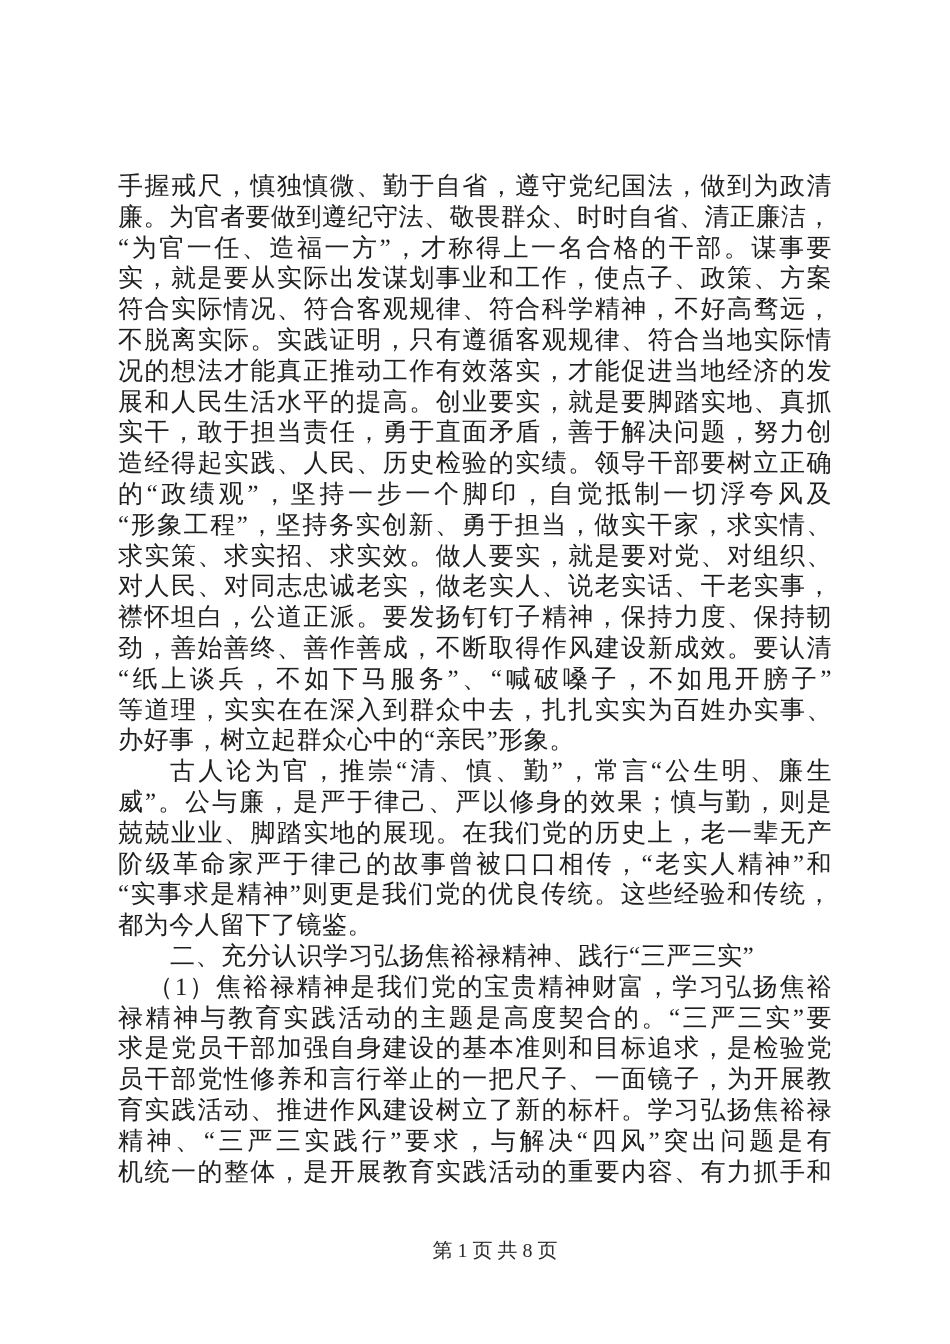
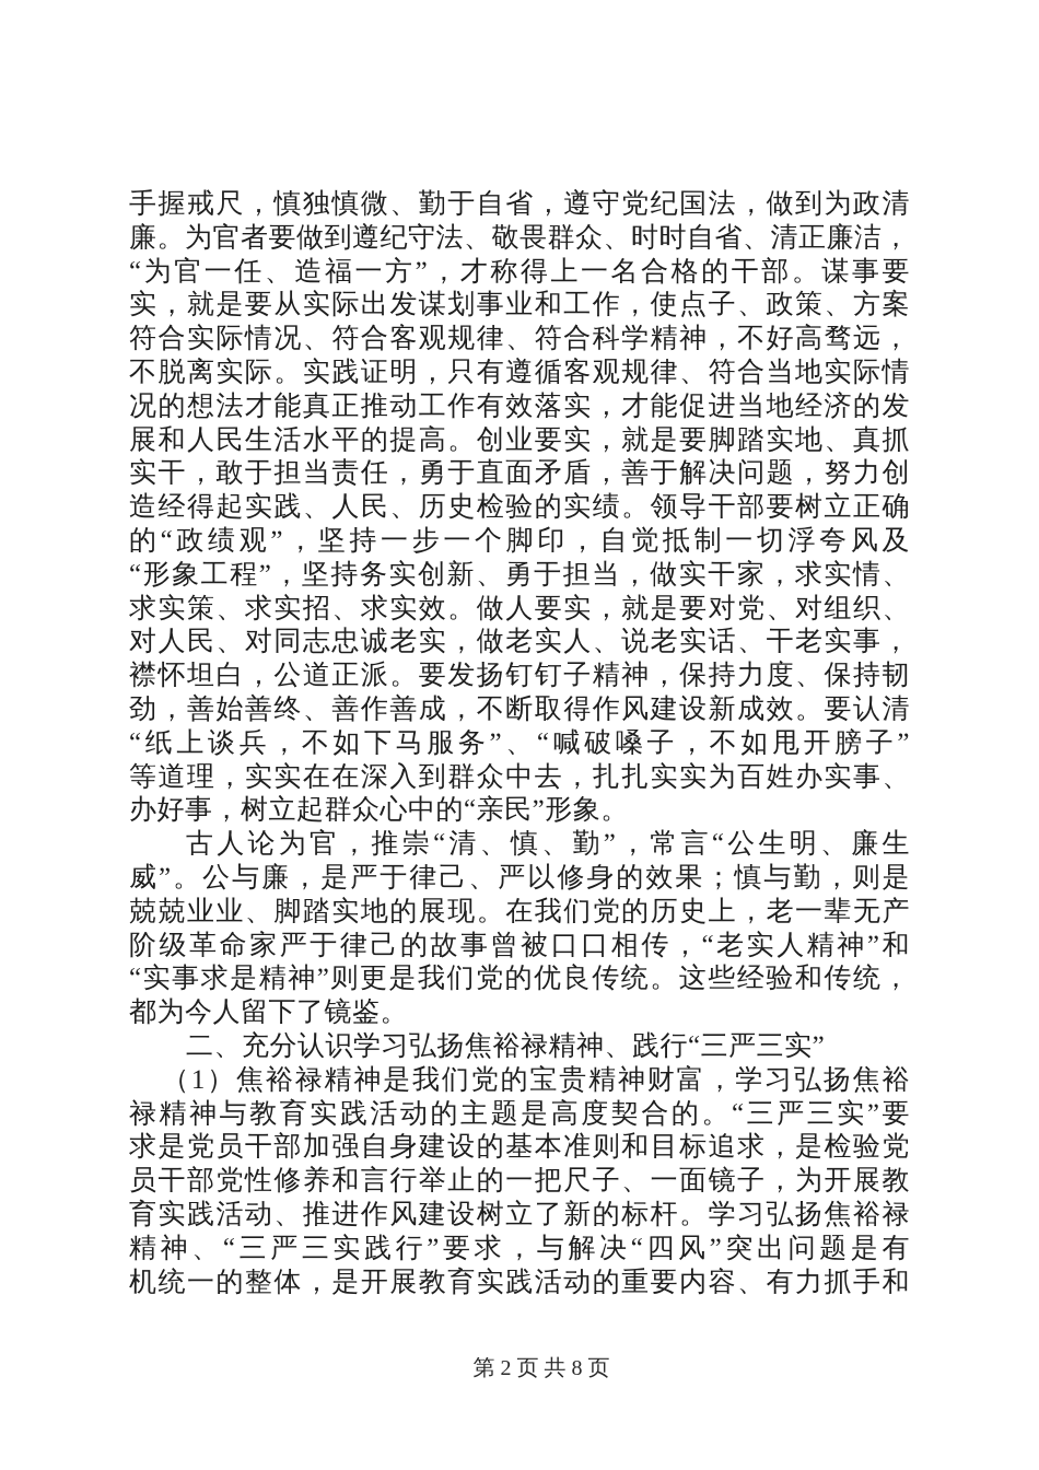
  手握戒尺，慎独慎微、勤于自省，遵守党纪国法，做到为政清
  廉。为官者要做到遵纪守法、敬畏群众、时时自省、清正廉洁，
  “为官一任、造福一方”，才称得上一名合格的干部。谋事要
  实，就是要从实际出发谋划事业和工作，使点子、政策、方案
  符合实际情况、符合客观规律、符合科学精神，不好高骛远，
  不脱离实际。实践证明，只有遵循客观规律、符合当地实际情
  况的想法才能真正推动工作有效落实，才能促进当地经济的发
  展和人民生活水平的提高。创业要实，就是要脚踏实地、真抓
  实干，敢于担当责任，勇于直面矛盾，善于解决问题，努力创
  造经得起实践、人民、历史检验的实绩。领导干部要树立正确
  的“政绩观”，坚持一步一个脚印，自觉抵制一切浮夸风及
  “形象工程”，坚持务实创新、勇于担当，做实干家，求实情、
  求实策、求实招、求实效。做人要实，就是要对党、对组织、
  对人民、对同志忠诚老实，做老实人、说老实话、干老实事，
  襟怀坦白，公道正派。要发扬钉钉子精神，保持力度、保持韧
  劲，善始善终、善作善成，不断取得作风建设新成效。要认清
  “纸上谈兵，不如下马服务”、“喊破嗓子，不如甩开膀子”
  等道理，实实在在深入到群众中去，扎扎实实为百姓办实事、
  办好事，树立起群众心中的“亲民”形象。
  古人论为官，推崇“清、慎、勤”，常言“公生明、廉生
  威”。公与廉，是严于律己、严以修身的效果；慎与勤，则是
  兢兢业业、脚踏实地的展现。在我们党的历史上，老一辈无产
  阶级革命家严于律己的故事曾被口口相传，“老实人精神”和
  “实事求是精神”则更是我们党的优良传统。这些经验和传统，
  都为今人留下了镜鉴。
  二、充分认识学习弘扬焦裕禄精神、践行“三严三实”
  （1）焦裕禄精神是我们党的宝贵精神财富，学习弘扬焦裕
  禄精神与教育实践活动的主题是高度契合的。“三严三实”要
  求是党员干部加强自身建设的基本准则和目标追求，是检验党
  员干部党性修养和言行举止的一把尺子、一面镜子，为开展教
  育实践活动、推进作风建设树立了新的标杆。学习弘扬焦裕禄
  精神、“三严三实践行”要求，与解决“四风”突出问题是有
  机统一的整体，是开展教育实践活动的重要内容、有力抓手和
- 第 1 页 共 8 页
+ 第 2 页 共 8 页
